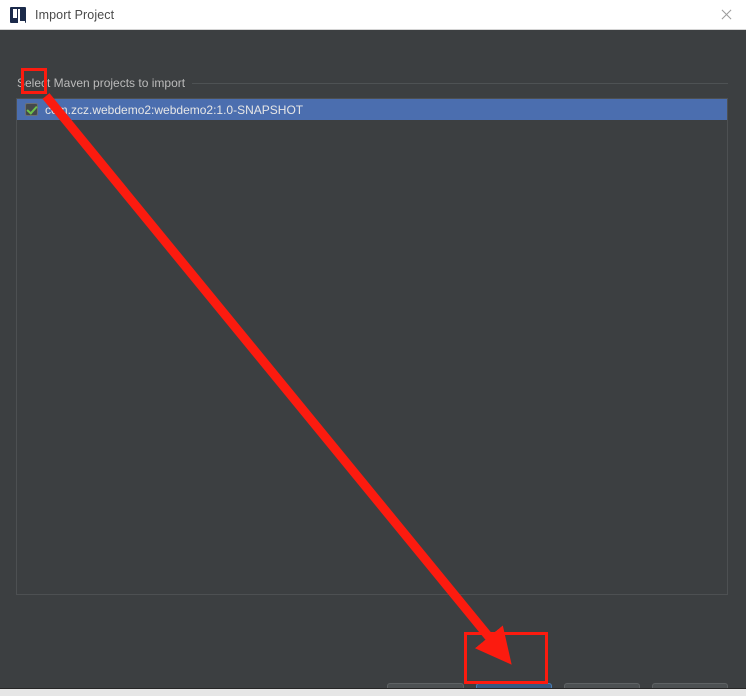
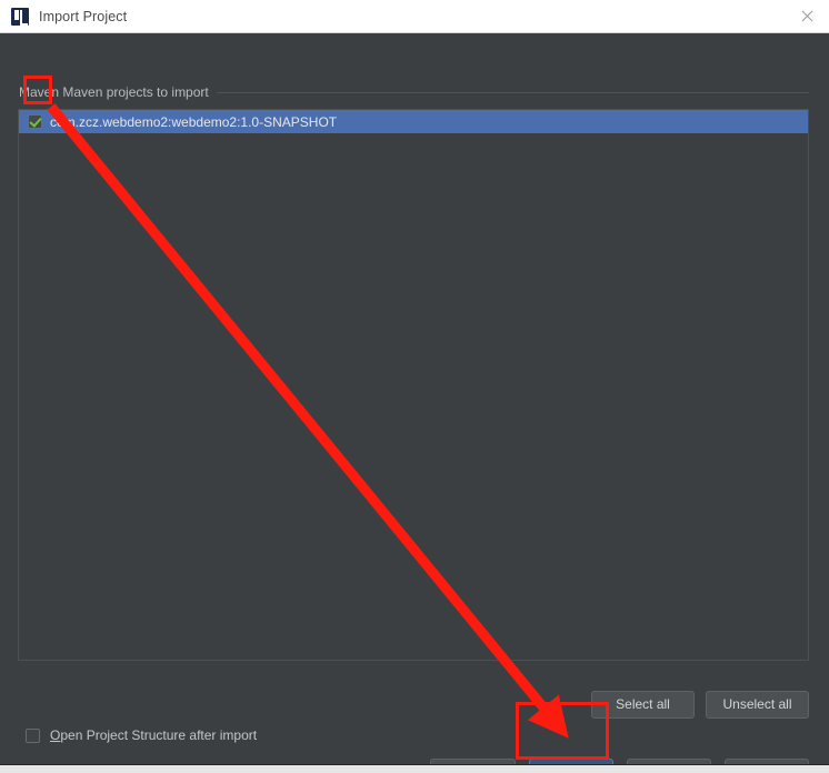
  Import Project
- Select Maven projects to import
+ Maven Maven projects to import
  c.zcz.webdemo2:webdemo2:1.0-SNAPSHOT
+ Select all
+ Unselect all
+ Open Project Structure after import
